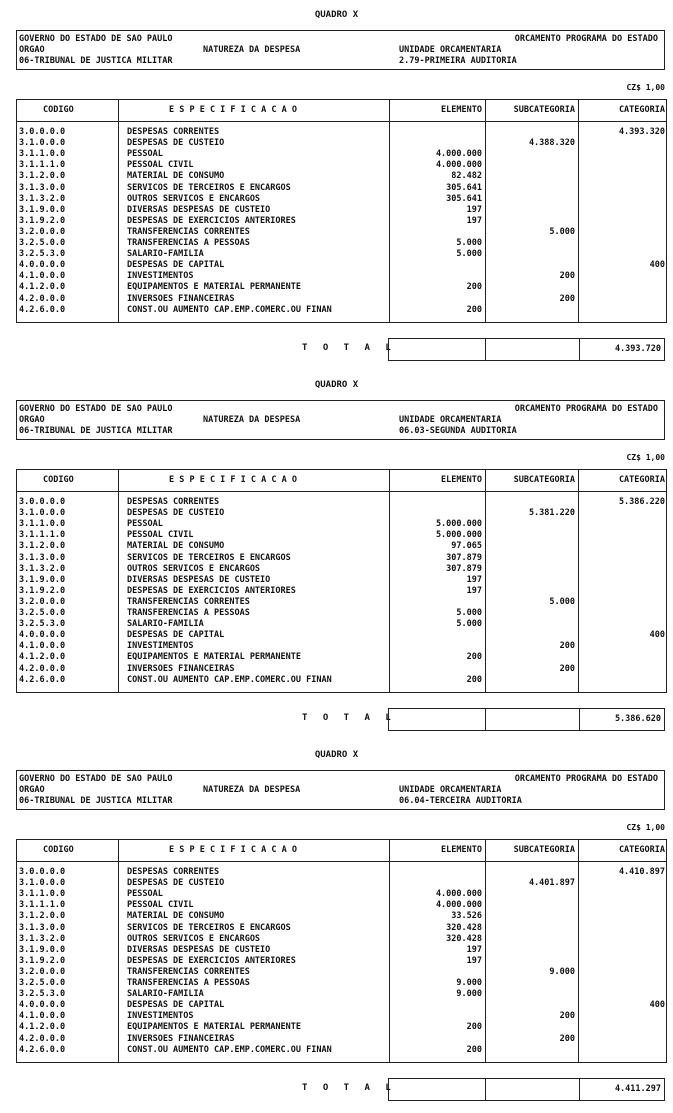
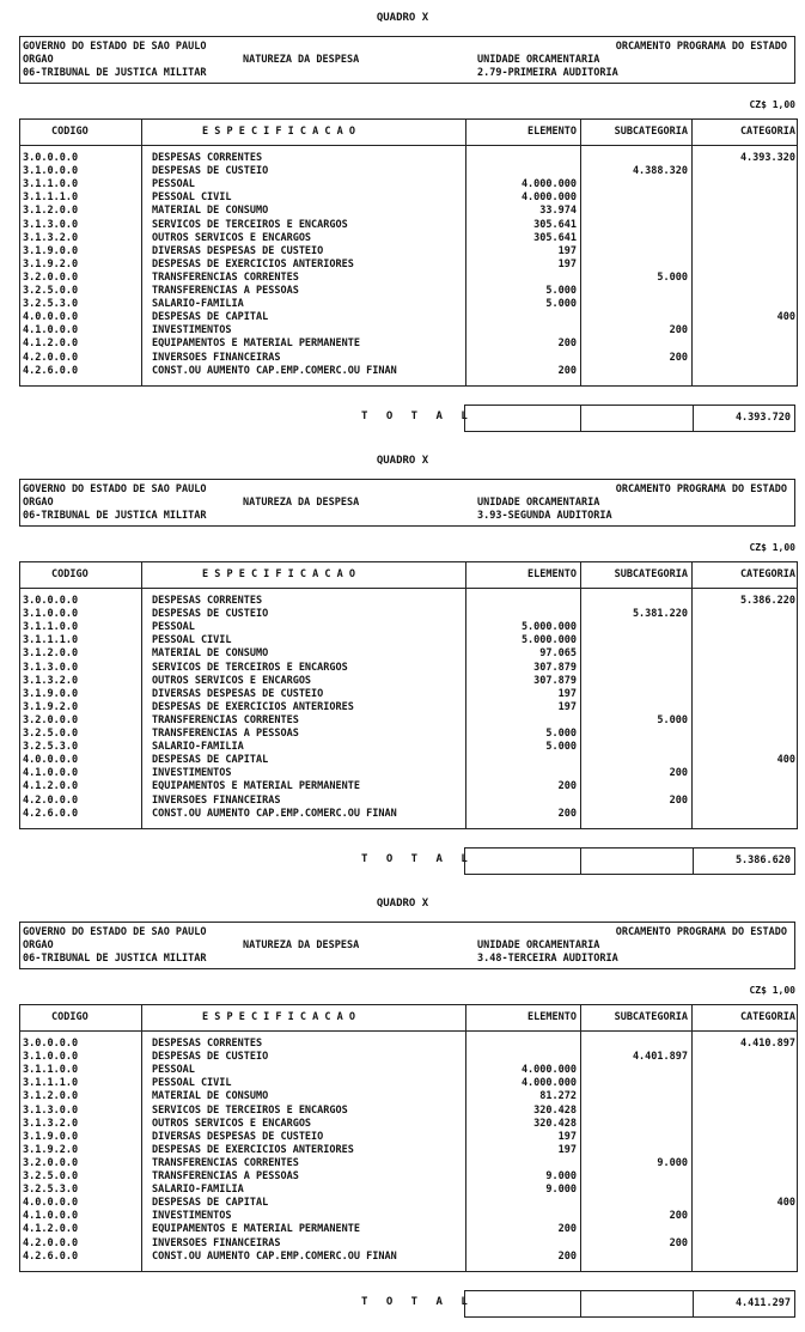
  QUADRO X
  GOVERNO DO ESTADO DE SAO PAULO
  ORCAMENTO PROGRAMA DO ESTADO
  ORGAO
  NATUREZA DA DESPESA
  UNIDADE ORCAMENTARIA
  06-TRIBUNAL DE JUSTICA MILITAR
  2.79-PRIMEIRA AUDITORIA
  CZ$ 1,00
  CODIGO
  E S P E C I F I C A C A O
  ELEMENTO
  SUBCATEGORIA
  CATEGORIA
  3.0.0.0.0
  DESPESAS CORRENTES
  4.393.320
  3.1.0.0.0
  DESPESAS DE CUSTEIO
  4.388.320
  3.1.1.0.0
  PESSOAL
  4.000.000
  3.1.1.1.0
  PESSOAL CIVIL
  4.000.000
  3.1.2.0.0
  MATERIAL DE CONSUMO
- 82.482
+ 33.974
  3.1.3.0.0
  SERVICOS DE TERCEIROS E ENCARGOS
  305.641
  3.1.3.2.0
  OUTROS SERVICOS E ENCARGOS
  305.641
  3.1.9.0.0
  DIVERSAS DESPESAS DE CUSTEIO
  197
  3.1.9.2.0
  DESPESAS DE EXERCICIOS ANTERIORES
  197
  3.2.0.0.0
  TRANSFERENCIAS CORRENTES
  5.000
  3.2.5.0.0
  TRANSFERENCIAS A PESSOAS
  5.000
  3.2.5.3.0
  SALARIO-FAMILIA
  5.000
  4.0.0.0.0
  DESPESAS DE CAPITAL
  400
  4.1.0.0.0
  INVESTIMENTOS
  200
  4.1.2.0.0
  EQUIPAMENTOS E MATERIAL PERMANENTE
  200
  4.2.0.0.0
  INVERSOES FINANCEIRAS
  200
  4.2.6.0.0
  CONST.OU AUMENTO CAP.EMP.COMERC.OU FINAN
  200
  T O T A L
  4.393.720
  QUADRO X
  GOVERNO DO ESTADO DE SAO PAULO
  ORCAMENTO PROGRAMA DO ESTADO
  ORGAO
  NATUREZA DA DESPESA
  UNIDADE ORCAMENTARIA
  06-TRIBUNAL DE JUSTICA MILITAR
- 06.03-SEGUNDA AUDITORIA
+ 3.93-SEGUNDA AUDITORIA
  CZ$ 1,00
  CODIGO
  E S P E C I F I C A C A O
  ELEMENTO
  SUBCATEGORIA
  CATEGORIA
  3.0.0.0.0
  DESPESAS CORRENTES
  5.386.220
  3.1.0.0.0
  DESPESAS DE CUSTEIO
  5.381.220
  3.1.1.0.0
  PESSOAL
  5.000.000
  3.1.1.1.0
  PESSOAL CIVIL
  5.000.000
  3.1.2.0.0
  MATERIAL DE CONSUMO
  97.065
  3.1.3.0.0
  SERVICOS DE TERCEIROS E ENCARGOS
  307.879
  3.1.3.2.0
  OUTROS SERVICOS E ENCARGOS
  307.879
  3.1.9.0.0
  DIVERSAS DESPESAS DE CUSTEIO
  197
  3.1.9.2.0
  DESPESAS DE EXERCICIOS ANTERIORES
  197
  3.2.0.0.0
  TRANSFERENCIAS CORRENTES
  5.000
  3.2.5.0.0
  TRANSFERENCIAS A PESSOAS
  5.000
  3.2.5.3.0
  SALARIO-FAMILIA
  5.000
  4.0.0.0.0
  DESPESAS DE CAPITAL
  400
  4.1.0.0.0
  INVESTIMENTOS
  200
  4.1.2.0.0
  EQUIPAMENTOS E MATERIAL PERMANENTE
  200
  4.2.0.0.0
  INVERSOES FINANCEIRAS
  200
  4.2.6.0.0
  CONST.OU AUMENTO CAP.EMP.COMERC.OU FINAN
  200
  T O T A L
  5.386.620
  QUADRO X
  GOVERNO DO ESTADO DE SAO PAULO
  ORCAMENTO PROGRAMA DO ESTADO
  ORGAO
  NATUREZA DA DESPESA
  UNIDADE ORCAMENTARIA
  06-TRIBUNAL DE JUSTICA MILITAR
- 06.04-TERCEIRA AUDITORIA
+ 3.48-TERCEIRA AUDITORIA
  CZ$ 1,00
  CODIGO
  E S P E C I F I C A C A O
  ELEMENTO
  SUBCATEGORIA
  CATEGORIA
  3.0.0.0.0
  DESPESAS CORRENTES
  4.410.897
  3.1.0.0.0
  DESPESAS DE CUSTEIO
  4.401.897
  3.1.1.0.0
  PESSOAL
  4.000.000
  3.1.1.1.0
  PESSOAL CIVIL
  4.000.000
  3.1.2.0.0
  MATERIAL DE CONSUMO
- 33.526
+ 81.272
  3.1.3.0.0
  SERVICOS DE TERCEIROS E ENCARGOS
  320.428
  3.1.3.2.0
  OUTROS SERVICOS E ENCARGOS
  320.428
  3.1.9.0.0
  DIVERSAS DESPESAS DE CUSTEIO
  197
  3.1.9.2.0
  DESPESAS DE EXERCICIOS ANTERIORES
  197
  3.2.0.0.0
  TRANSFERENCIAS CORRENTES
  9.000
  3.2.5.0.0
  TRANSFERENCIAS A PESSOAS
  9.000
  3.2.5.3.0
  SALARIO-FAMILIA
  9.000
  4.0.0.0.0
  DESPESAS DE CAPITAL
  400
  4.1.0.0.0
  INVESTIMENTOS
  200
  4.1.2.0.0
  EQUIPAMENTOS E MATERIAL PERMANENTE
  200
  4.2.0.0.0
  INVERSOES FINANCEIRAS
  200
  4.2.6.0.0
  CONST.OU AUMENTO CAP.EMP.COMERC.OU FINAN
  200
  T O T A L
  4.411.297
